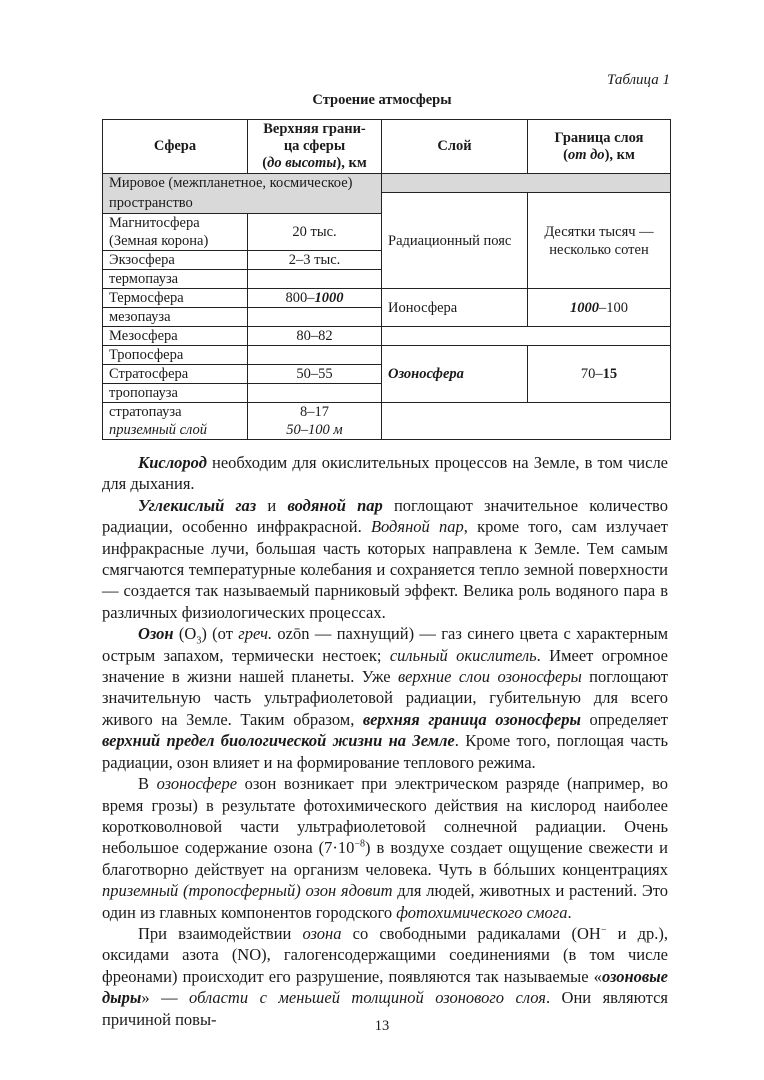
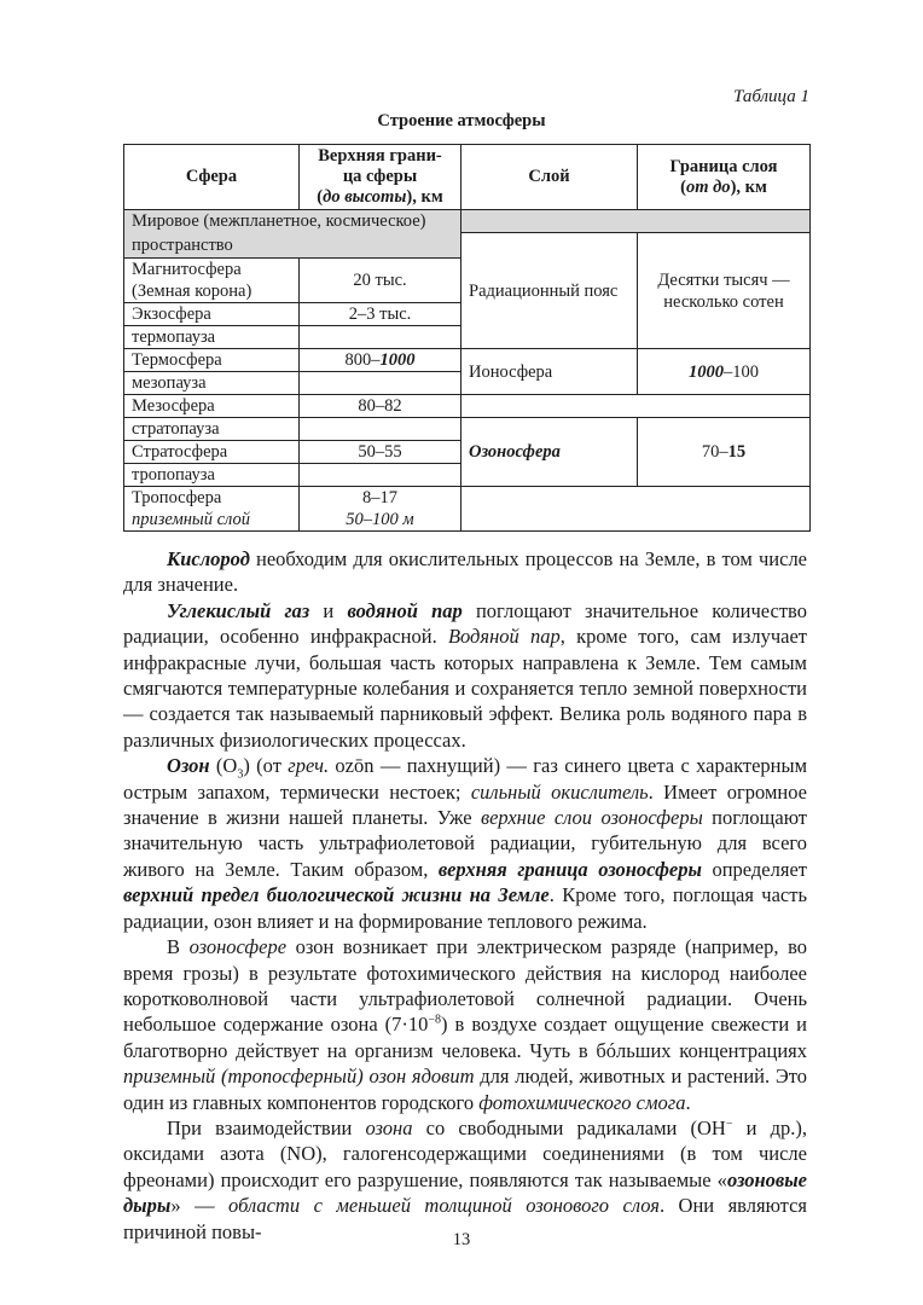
  Таблица 1
  Строение атмосферы
  Сфера	Верхняя грани- ца сферы (до высоты), км	Слой	Граница слоя (от до), км
  Мировое (межпланетное, космическое) пространство
  Радиационный пояс	Десятки тысяч — несколько сотен
  Магнитосфера (Земная корона)	20 тыс.
  Экзосфера	2–3 тыс.
  термопауза
  Термосфера	800–1000	Ионосфера	1000–100
  мезопауза
  Мезосфера	80–82
- Тропосфера		Озоносфера	70–15
+ стратопауза		Озоносфера	70–15
  Стратосфера	50–55
  тропопауза
- стратопауза приземный слой	8–17 50–100 м
+ Тропосфера приземный слой	8–17 50–100 м
- Кислород необходим для окислительных процессов на Земле, в том числе для дыхания.
+ Кислород необходим для окислительных процессов на Земле, в том числе для значение.
  Углекислый газ и водяной пар поглощают значительное количество радиации, особенно инфракрасной. Водяной пар, кроме того, сам излучает инфракрасные лучи, большая часть которых направлена к Земле. Тем самым смягчаются температурные колебания и сохраняется тепло земной поверхности — создается так называемый парниковый эффект. Велика роль водяного пара в различных физиологических процессах.
  Озон (O3) (от греч. ozōn — пахнущий) — газ синего цвета с характерным острым запахом, термически нестоек; сильный окислитель. Имеет огромное значение в жизни нашей планеты. Уже верхние слои озоносферы поглощают значительную часть ультрафиолетовой радиации, губительную для всего живого на Земле. Таким образом, верхняя граница озоносферы определяет верхний предел биологической жизни на Земле. Кроме того, поглощая часть радиации, озон влияет и на формирование теплового режима.
  В озоносфере озон возникает при электрическом разряде (например, во время грозы) в результате фотохимического действия на кислород наиболее коротковолновой части ультрафиолетовой солнечной радиации. Очень небольшое содержание озона (7·10−8) в воздухе создает ощущение свежести и благотворно действует на организм человека. Чуть в бóльших концентрациях приземный (тропосферный) озон ядовит для людей, животных и растений. Это один из главных компонентов городского фотохимического смога.
  При взаимодействии озона со свободными радикалами (OH− и др.), оксидами азота (NO), галогенсодержащими соединениями (в том числе фреонами) происходит его разрушение, появляются так называемые «озоновые дыры» — области с меньшей толщиной озонового слоя. Они являются причиной повы-
  13
